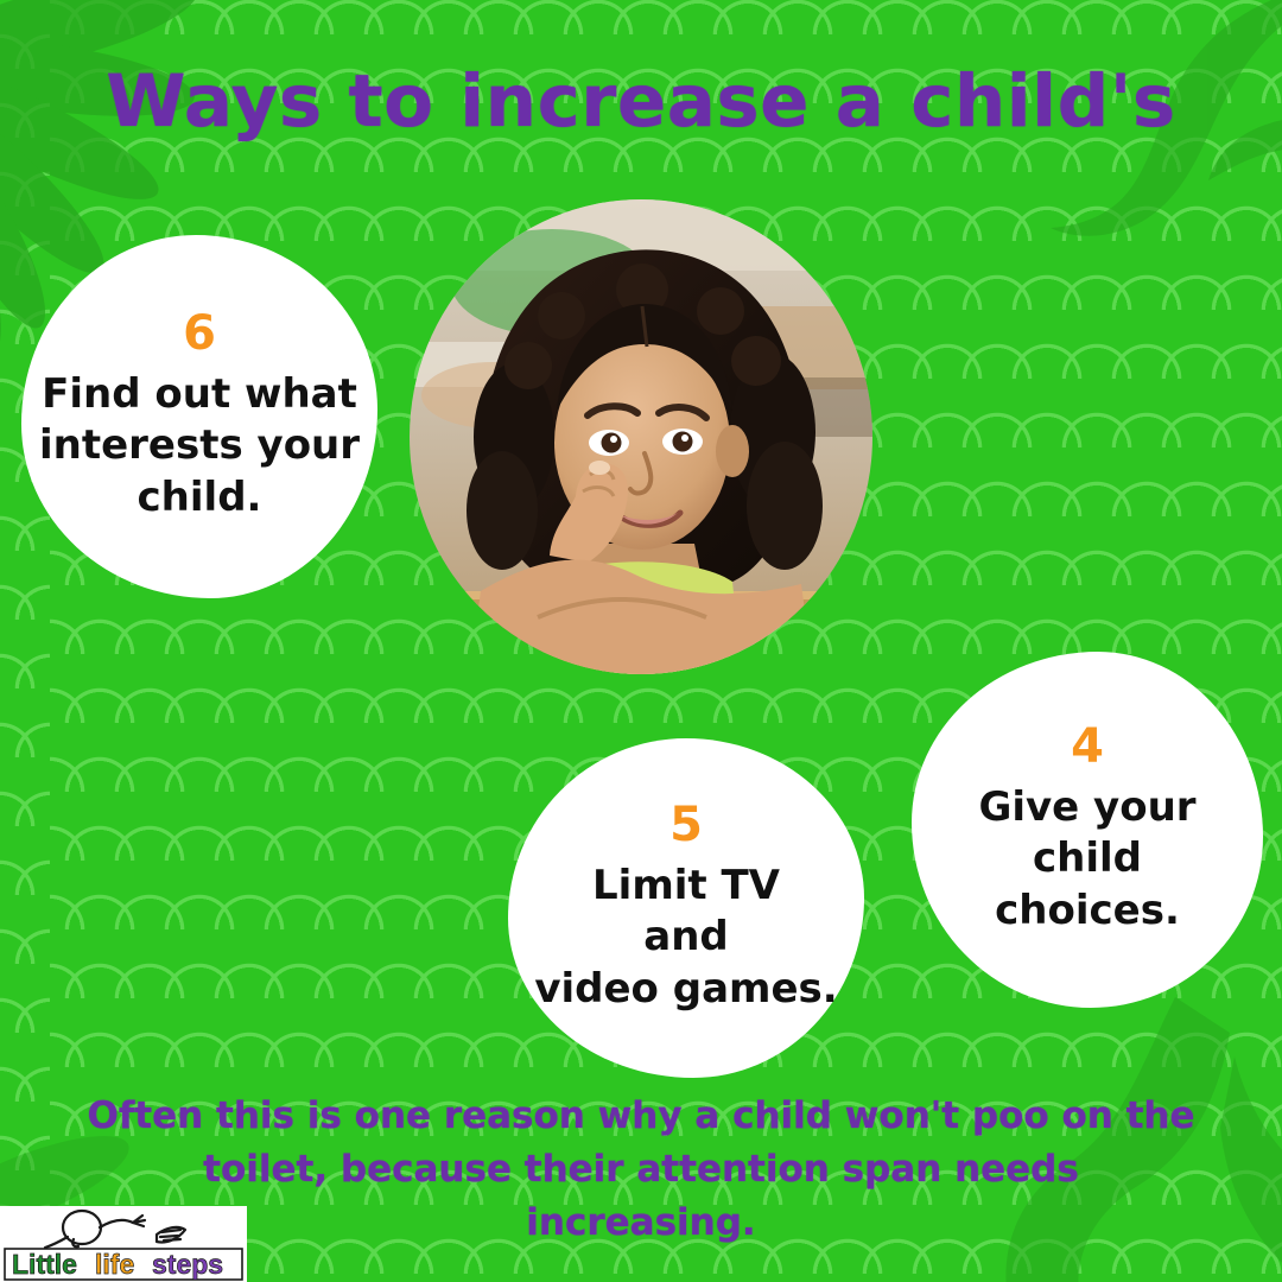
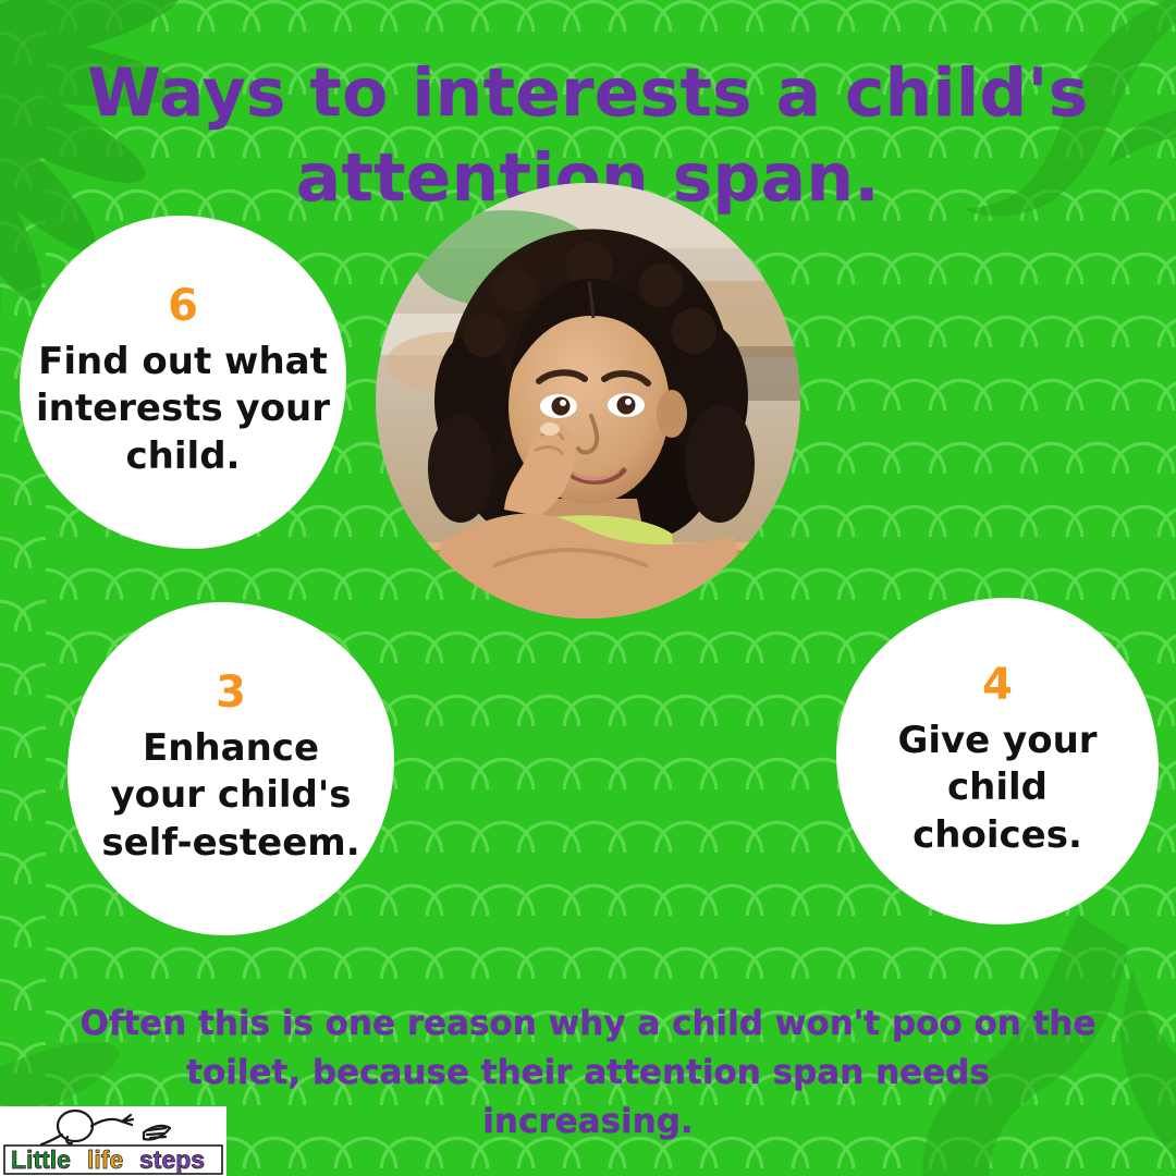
- Ways to increase a child's
+ Ways to interests a child's
+ attention span.
  6
  Find out what
  interests your
  child.
+ 3
+ Enhance
+ your child's
+ self-esteem.
  4
  Give your
  child
  choices.
- 5
- Limit TV
- and
- video games.
  Often this is one reason why a child won't poo on the toilet, because their attention span needs increasing.
  Little
  life
  steps
